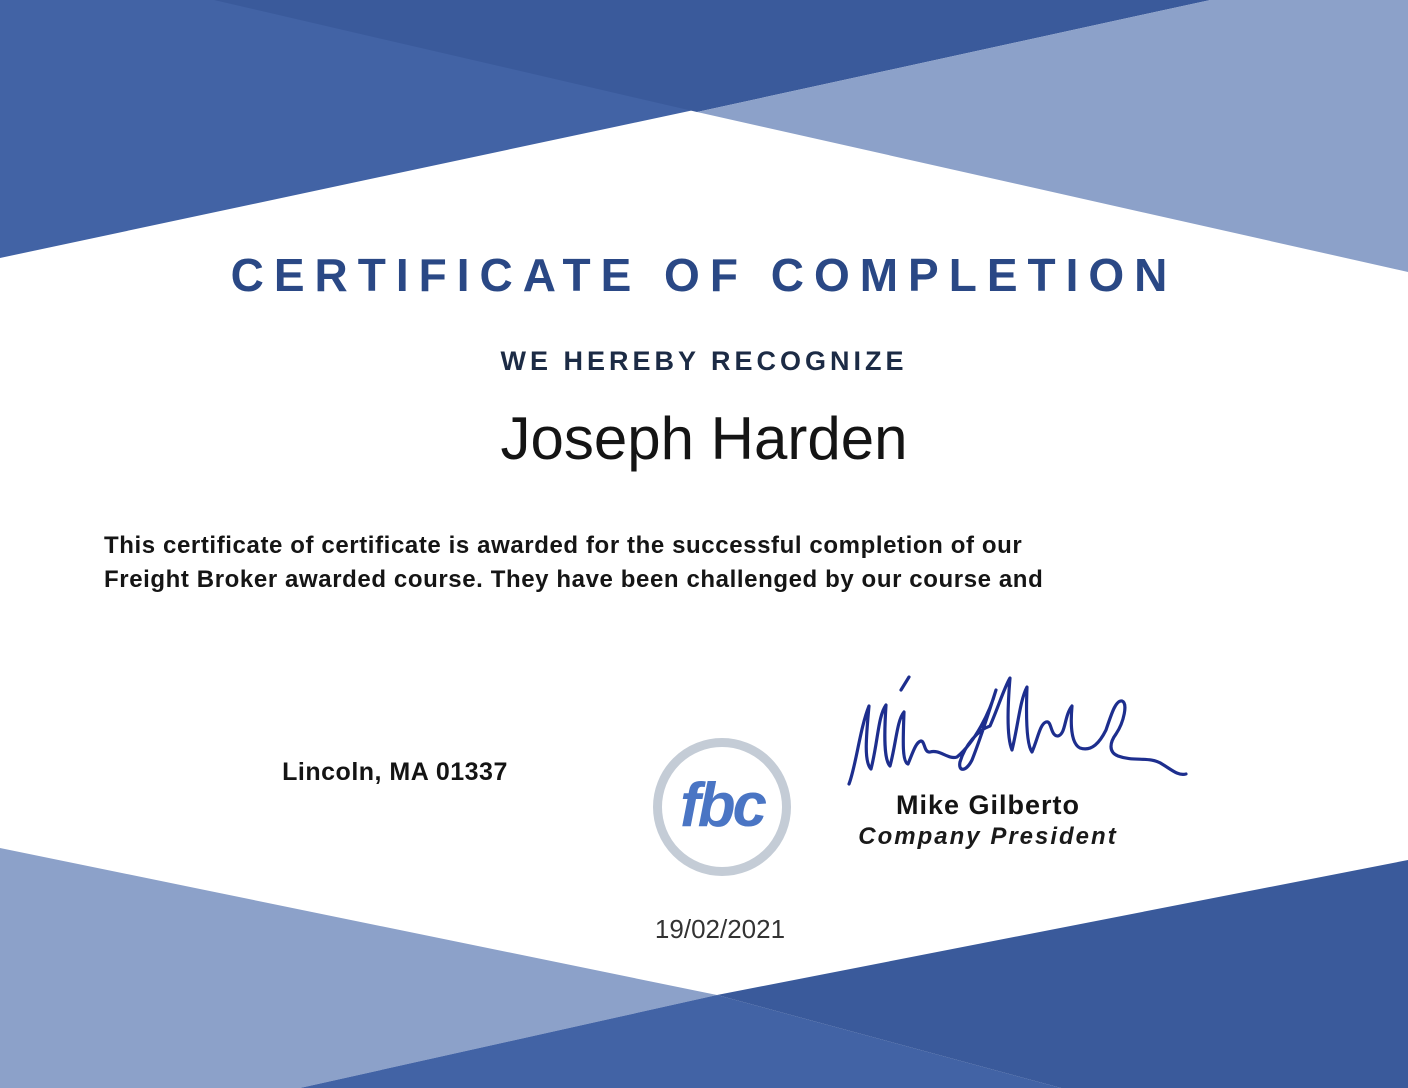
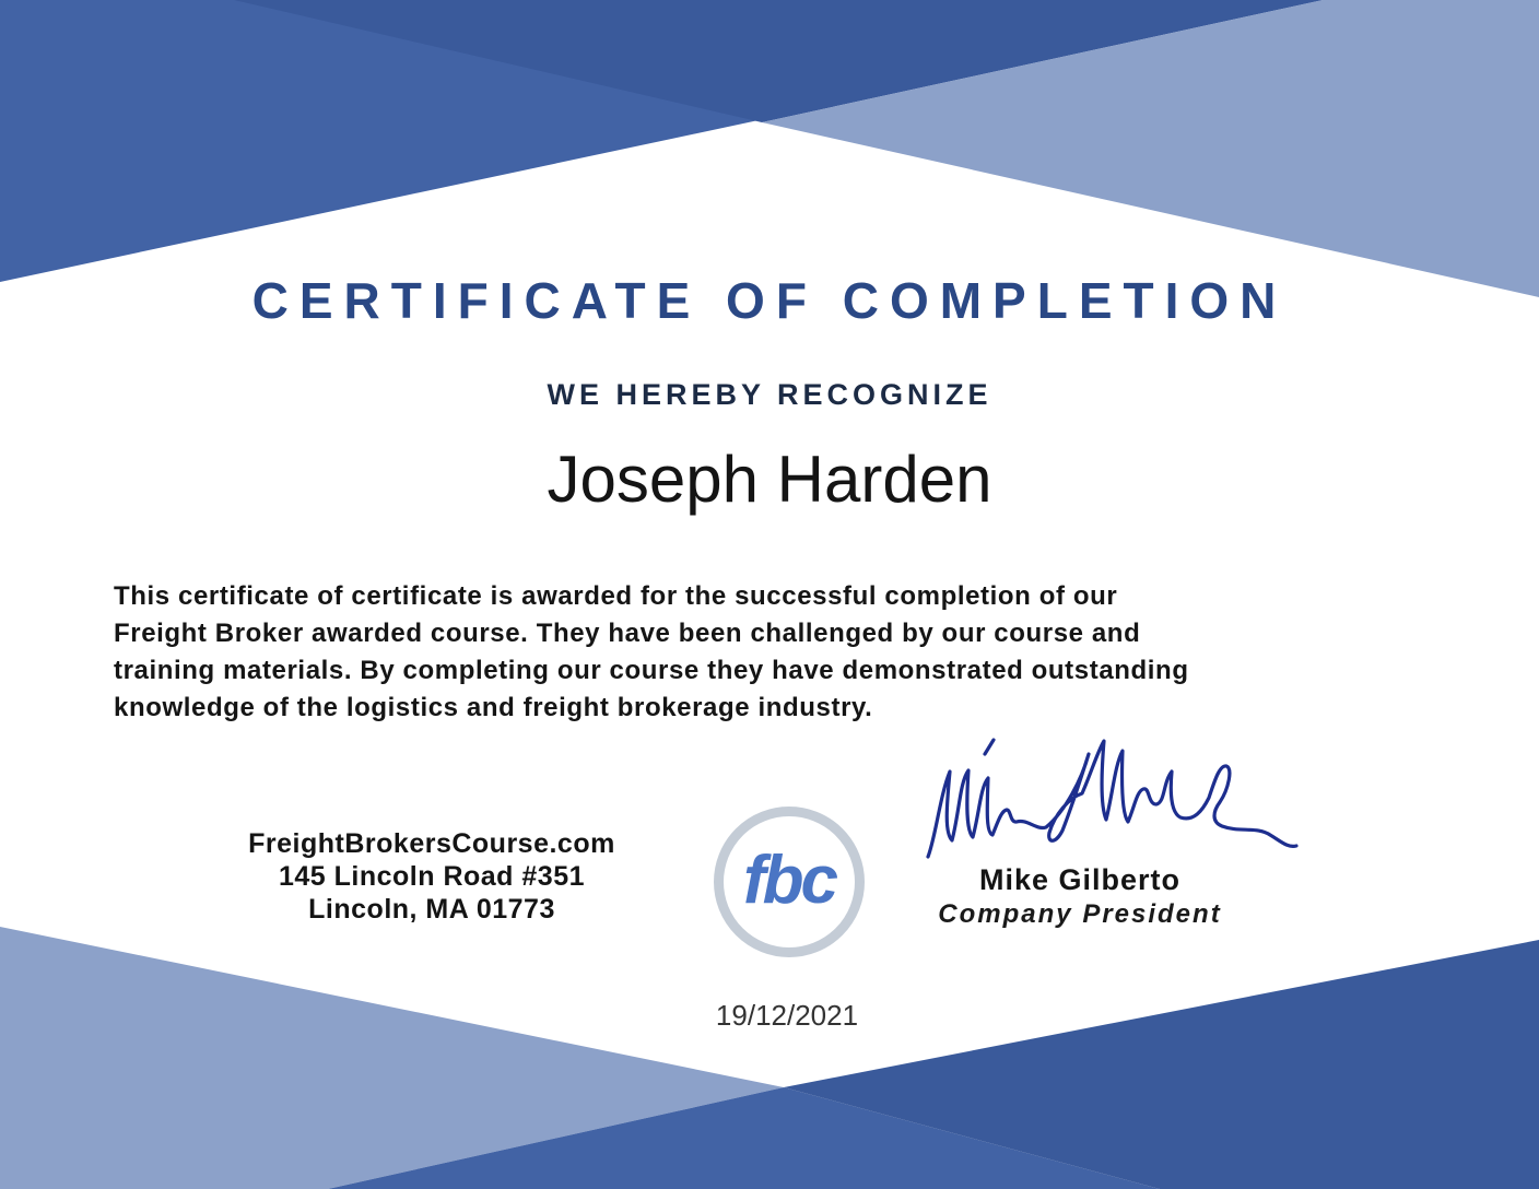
  CERTIFICATE OF COMPLETION
  WE HEREBY RECOGNIZE
  Joseph Harden
  This certificate of certificate is awarded for the successful completion of our
  Freight Broker awarded course. They have been challenged by our course and
+ training materials. By completing our course they have demonstrated outstanding
+ knowledge of the logistics and freight brokerage industry.
+ FreightBrokersCourse.com
+ 145 Lincoln Road #351
- Lincoln, MA 01337
+ Lincoln, MA 01773
  fbc
  Mike Gilberto
  Company President
- 19/02/2021
+ 19/12/2021
